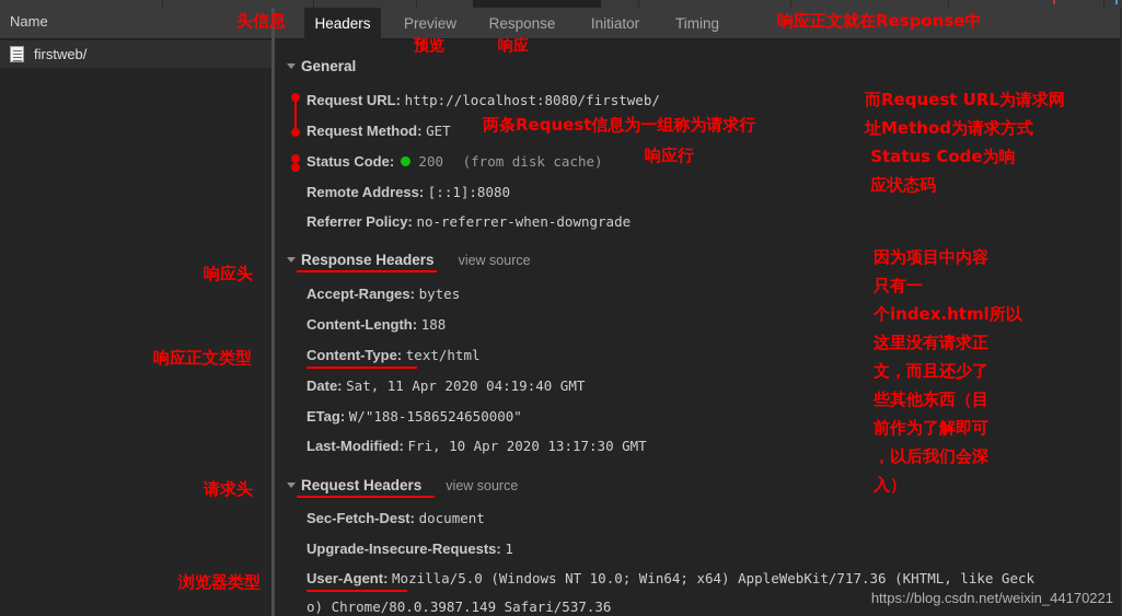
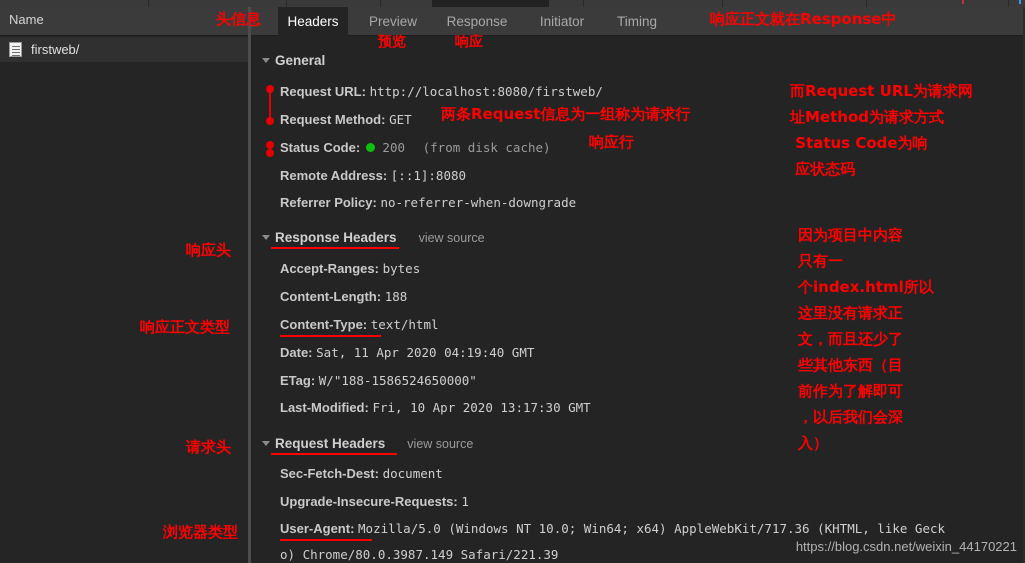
  Name
  firstweb/
  Headers
  Preview
  Response
  Initiator
  Timing
  General
  Request URL: http://localhost:8080/firstweb/
  Request Method: GET
  Status Code: 200 (from disk cache)
  Remote Address: [::1]:8080
  Referrer Policy: no-referrer-when-downgrade
  Response Headers
  view source
  Accept-Ranges: bytes
  Content-Length: 188
  Content-Type: text/html
  Date: Sat, 11 Apr 2020 04:19:40 GMT
  ETag: W/"188-1586524650000"
  Last-Modified: Fri, 10 Apr 2020 13:17:30 GMT
  Request Headers
  view source
  Sec-Fetch-Dest: document
  Upgrade-Insecure-Requests: 1
  User-Agent: Mozilla/5.0 (Windows NT 10.0; Win64; x64) AppleWebKit/717.36 (KHTML, like Geck
- o) Chrome/80.0.3987.149 Safari/537.36
+ o) Chrome/80.0.3987.149 Safari/221.39
  https://blog.csdn.net/weixin_44170221
  头信息
  预览
  响应
  响应正文就在Response中
  两条Request信息为一组称为请求行
  响应行
  而Request URL为请求网
  址Method为请求方式
  Status Code为响
  应状态码
  响应头
  响应正文类型
  请求头
  浏览器类型
  因为项目中内容
  只有一
  个index.html所以
  这里没有请求正
  文，而且还少了
  些其他东西（目
  前作为了解即可
  ，以后我们会深
  入）
